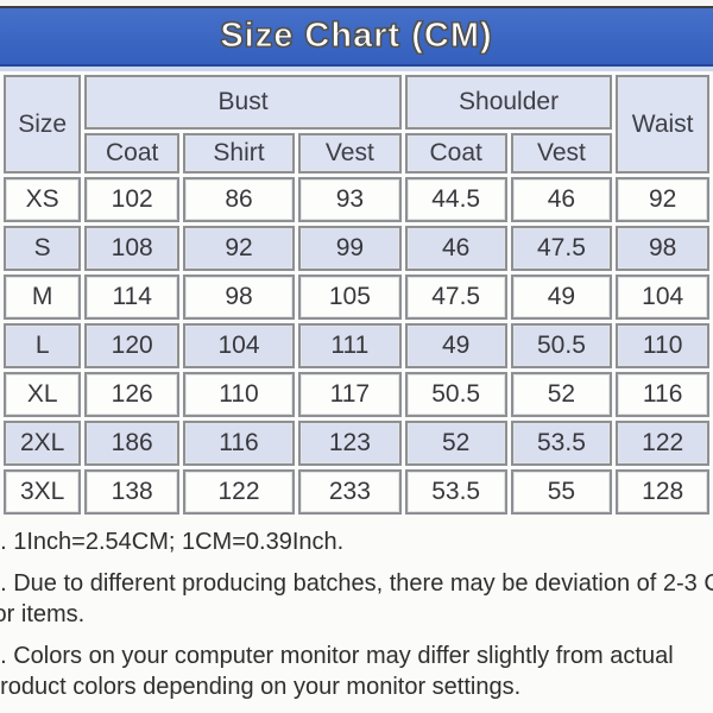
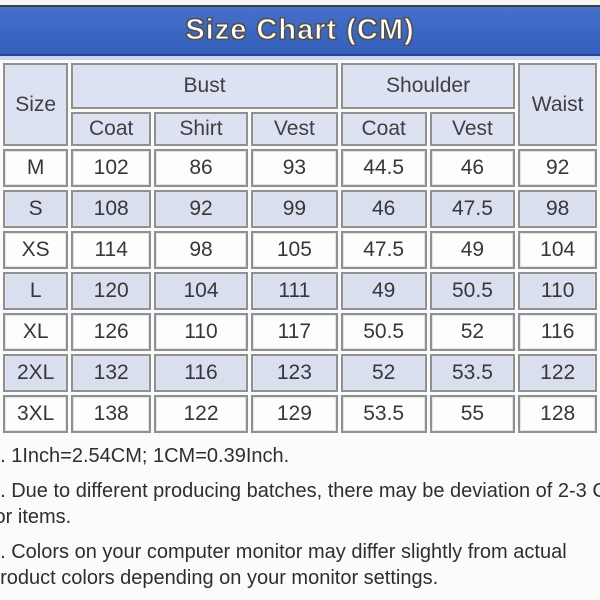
  Size Chart (CM)
  Size	Bust	Shoulder	Waist
  Coat	Shirt	Vest	Coat	Vest
- XS	102	86	93	44.5	46	92
+ M	102	86	93	44.5	46	92
  S	108	92	99	46	47.5	98
- M	114	98	105	47.5	49	104
+ XS	114	98	105	47.5	49	104
  L	120	104	111	49	50.5	110
  XL	126	110	117	50.5	52	116
- 2XL	186	116	123	52	53.5	122
+ 2XL	132	116	123	52	53.5	122
- 3XL	138	122	233	53.5	55	128
+ 3XL	138	122	129	53.5	55	128
  . 1Inch=2.54CM; 1CM=0.39Inch.
  . Due to different producing batches, there may be deviation of 2-3
  or items.
  . Colors on your computer monitor may differ slightly from actual
  roduct colors depending on your monitor settings.
